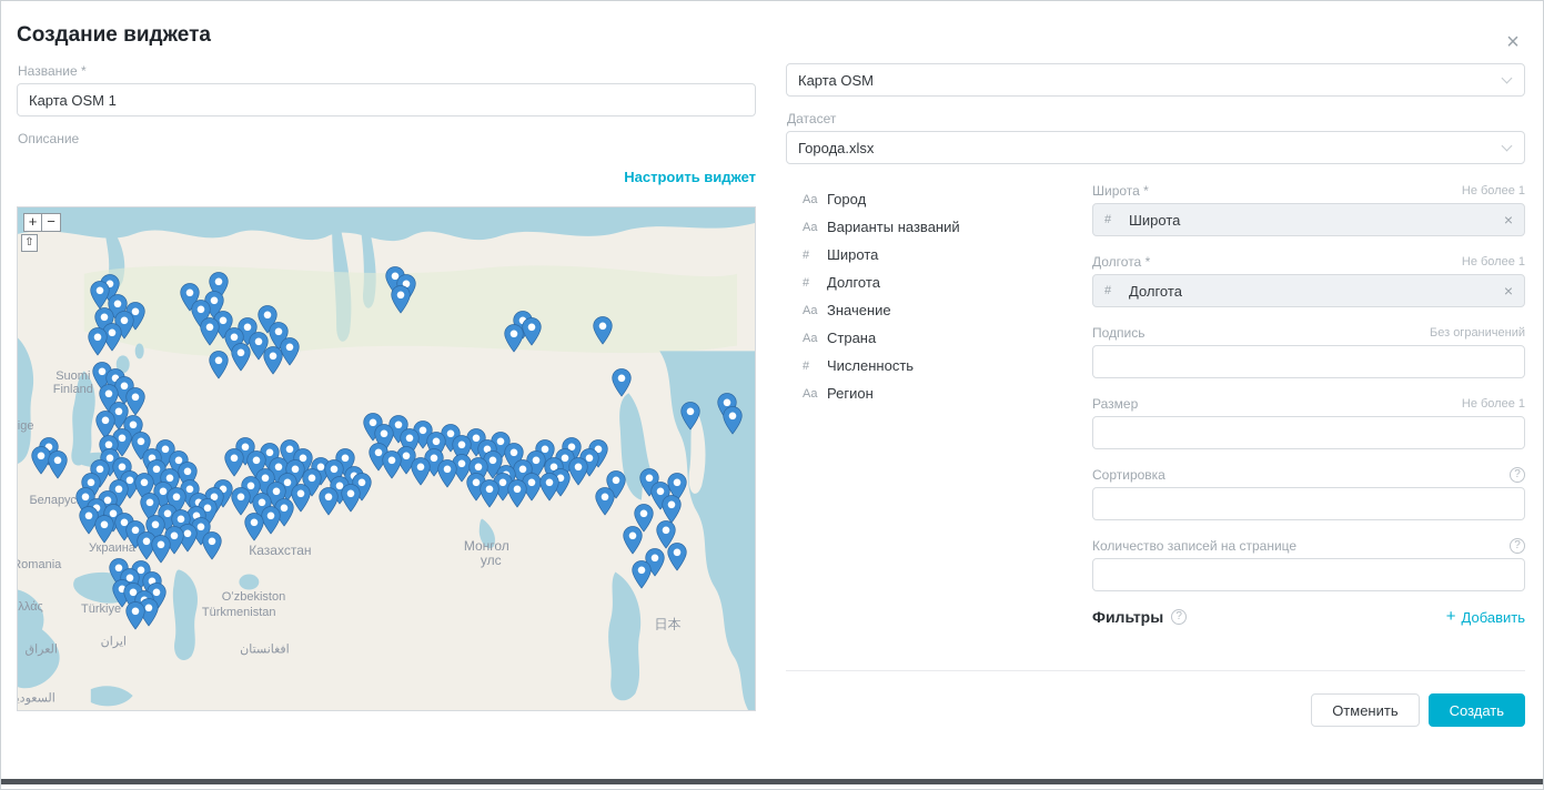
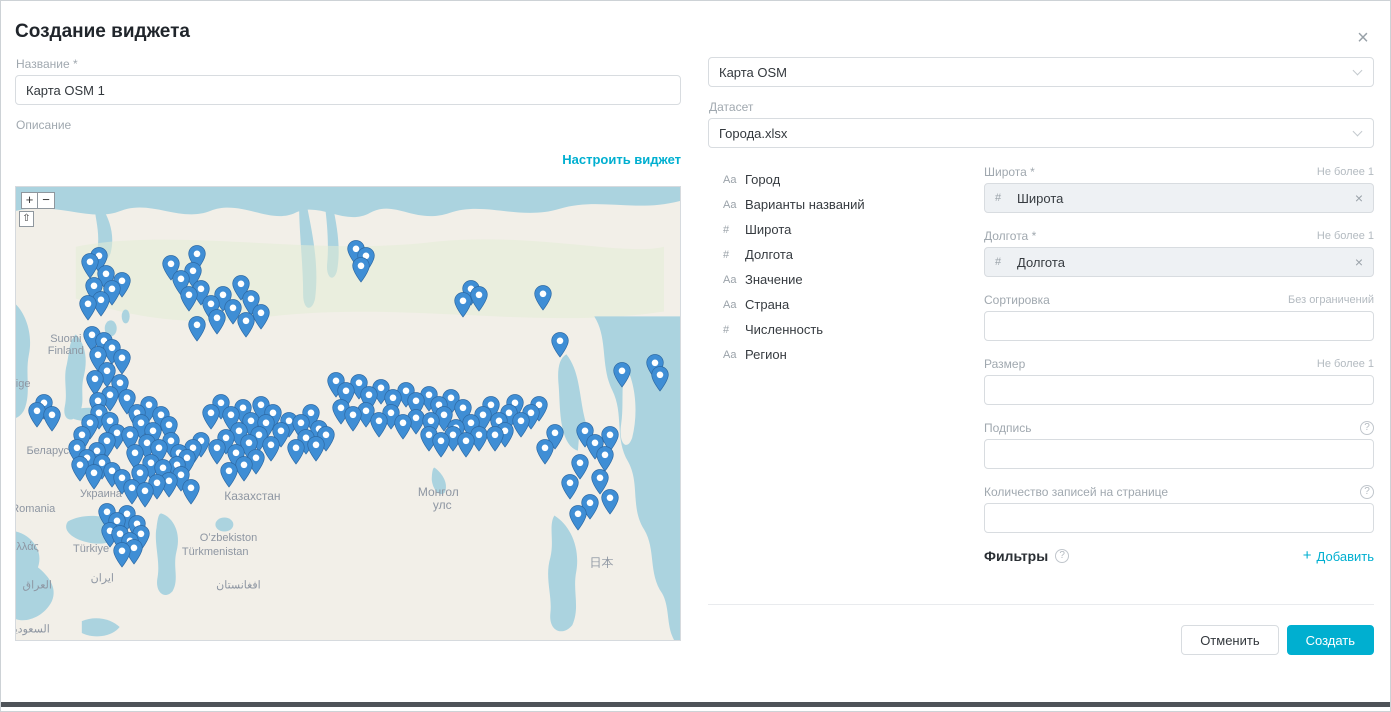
  Создание виджета
  ×
  Название *
  Карта OSM 1
  Описание
  Настроить виджет
  Suomi
  Finland
  ige
  Беларус
  Украина
  Romania
  λλάς
  Türkiye
  العراق
  ايران
  Oʻzbekiston
  Türkmenistan
  افغانستان
  Казахстан
  Монгол
  улс
  日本
  السعودي
  +
  −
  ⇧
  Карта OSM
  Датасет
  Города.xlsx
  Aa
  Город
  Aa
  Варианты названий
  #
  Широта
  #
  Долгота
  Aa
  Значение
  Aa
  Страна
  #
  Численность
  Aa
  Регион
  Широта *
  Не более 1
  #
  Широта
  ×
  Долгота *
  Не более 1
  #
  Долгота
  ×
- Подпись
+ Сортировка
  Без ограничений
  Размер
  Не более 1
- Сортировка
+ Подпись
  ?
  Количество записей на странице
  ?
  Фильтры
  ?
  +
  Добавить
  Отменить
  Создать
